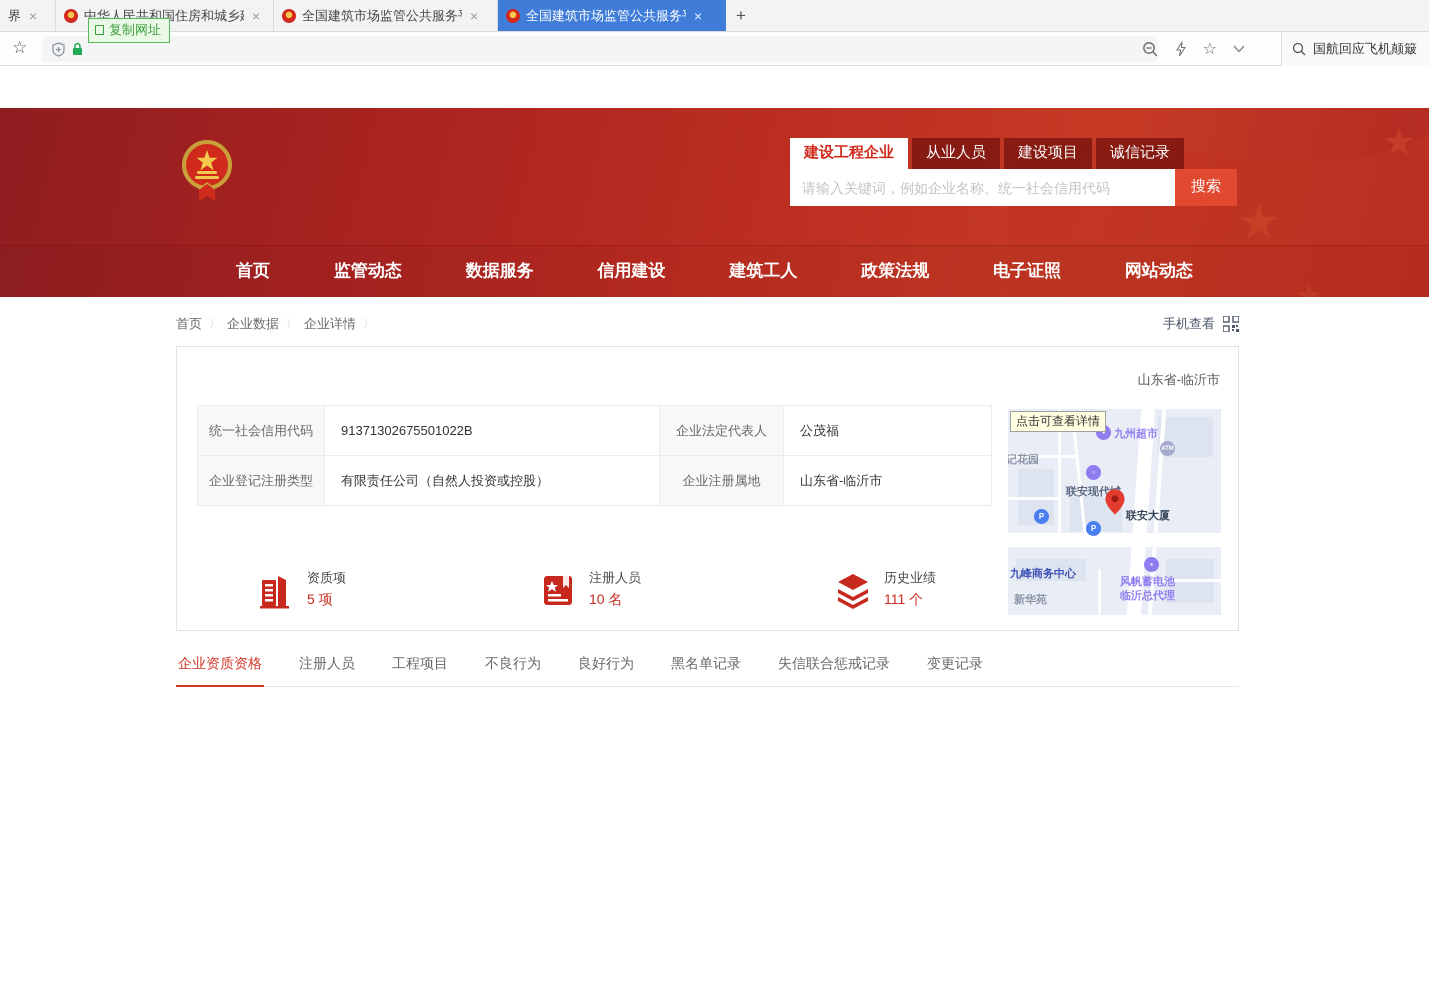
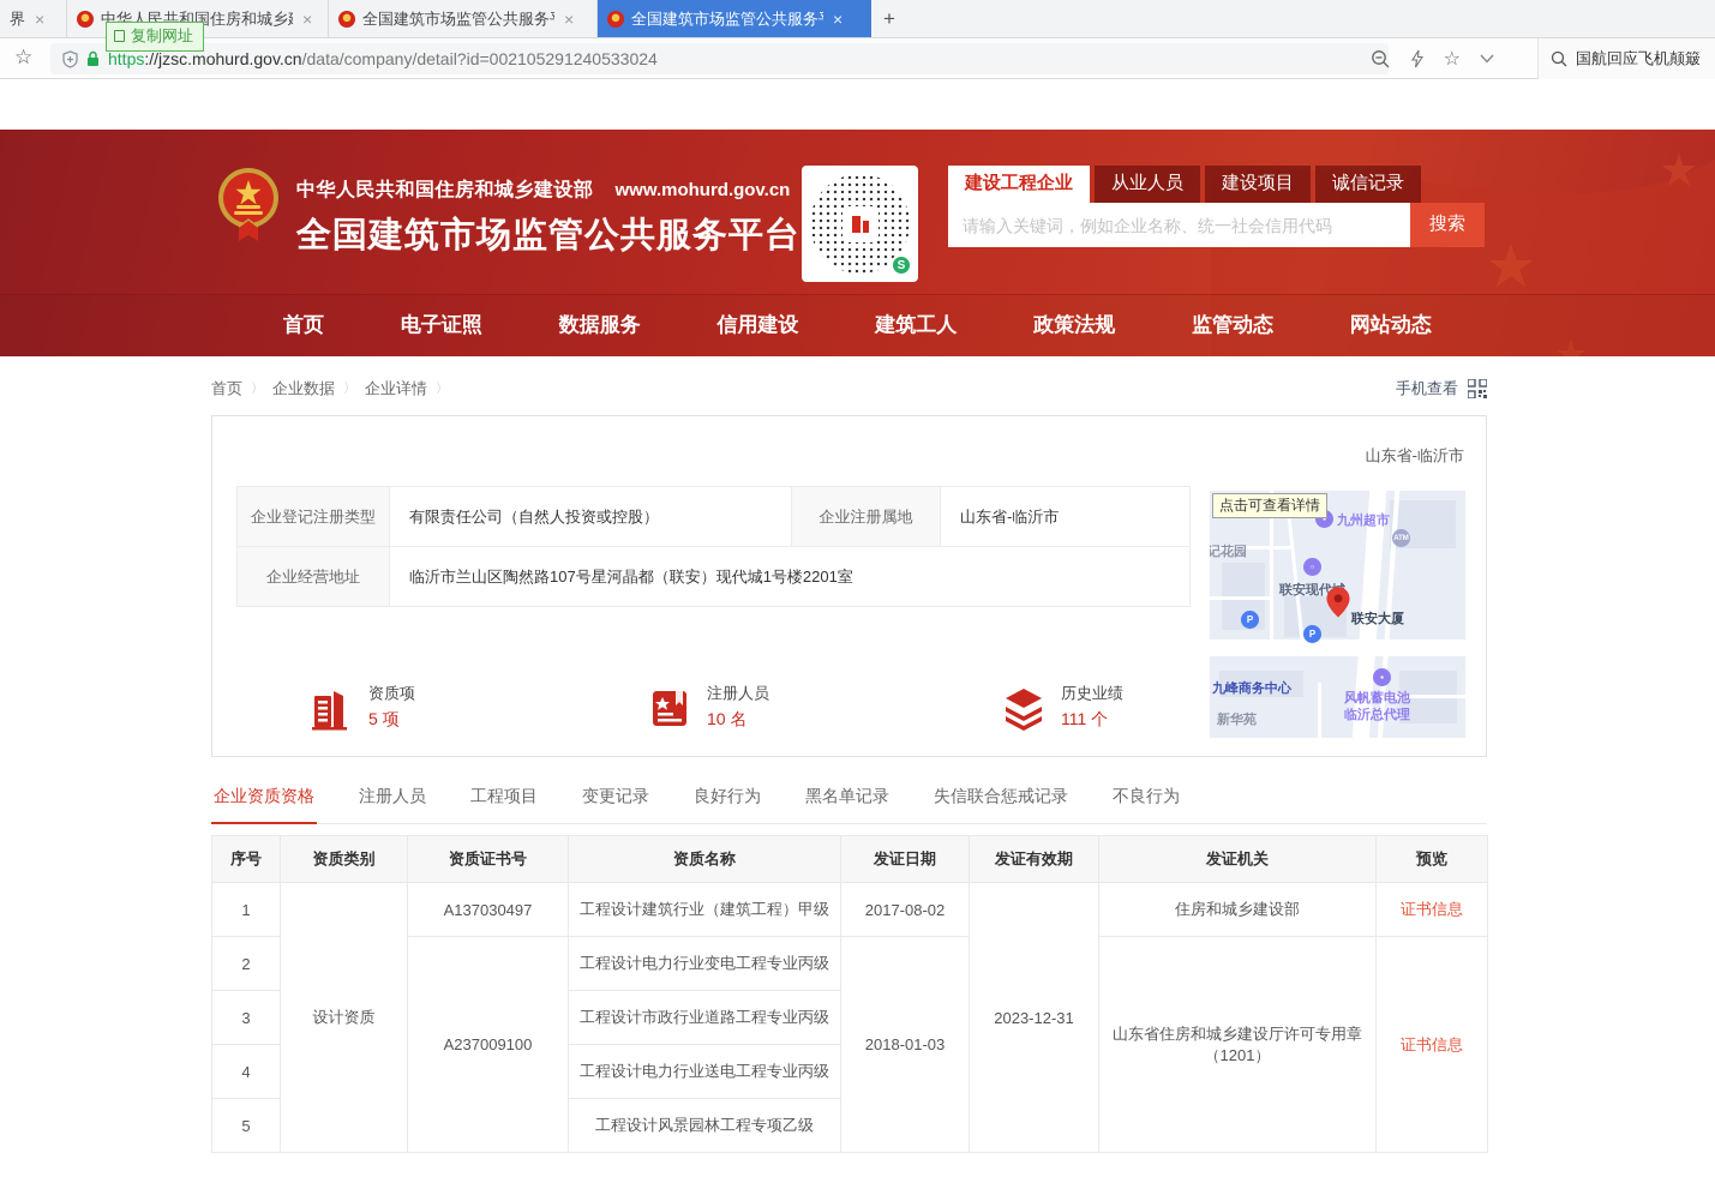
  界
  ×
  中华人民共和国住房和城乡
  ×
  全国建筑市场监管公共服务
  ×
  全国建筑市场监管公共服务
  ×
  +
  复制网址
  ☆
+ https://jzsc.mohurd.gov.cn/data/company/detail?id=002105291240533024
  ☆
  国航回应飞机颠簸
+ 中华人民共和国住房和城乡建设部
+ www.mohurd.gov.cn
+ 全国建筑市场监管公共服务平台
+ S
  建设工程企业
  从业人员
  建设项目
  诚信记录
  请输入关键词，例如企业名称、统一社会信用代码
  搜索
  首页
- 监管动态
+ 电子证照
  数据服务
  信用建设
  建筑工人
  政策法规
- 电子证照
+ 监管动态
  网站动态
  首页
  〉
  企业数据
  〉
  企业详情
  〉
  手机查看
  山东省-临沂市
- 统一社会信用代码	91371302675501022B	企业法定代表人	公茂福
  企业登记注册类型	有限责任公司（自然人投资或控股）	企业注册属地	山东省-临沂市
+ 企业经营地址	临沂市兰山区陶然路107号星河晶都（联安）现代城1号楼2201室
  资质项
  5 项
  注册人员
  10 名
  历史业绩
  111 个
  点击可查看详情
  ▪
  九州超市
  记花园
  ▫
  联安现代
  P
  P
  联安大厦
  九峰商务中心
  新华苑
  ▪
  风帆蓄电池
  临沂总代理
  企业资质资格
  注册人员
  工程项目
- 不良行为
+ 变更记录
  良好行为
  黑名单记录
  失信联合惩戒记录
- 变更记录
+ 不良行为
+ 序号	资质类别	资质证书号	资质名称	发证日期	发证有效期	发证机关	预览
+ 1	设计资质	A137030497	工程设计建筑行业（建筑工程）甲级	2017-08-02	2023-12-31	住房和城乡建设部	证书信息
+ 2	A237009100	工程设计电力行业变电工程专业丙级	2018-01-03	山东省住房和城乡建设厅许可专用章（1201）	证书信息
+ 3	工程设计市政行业道路工程专业丙级
+ 4	工程设计电力行业送电工程专业丙级
+ 5	工程设计风景园林工程专项乙级
